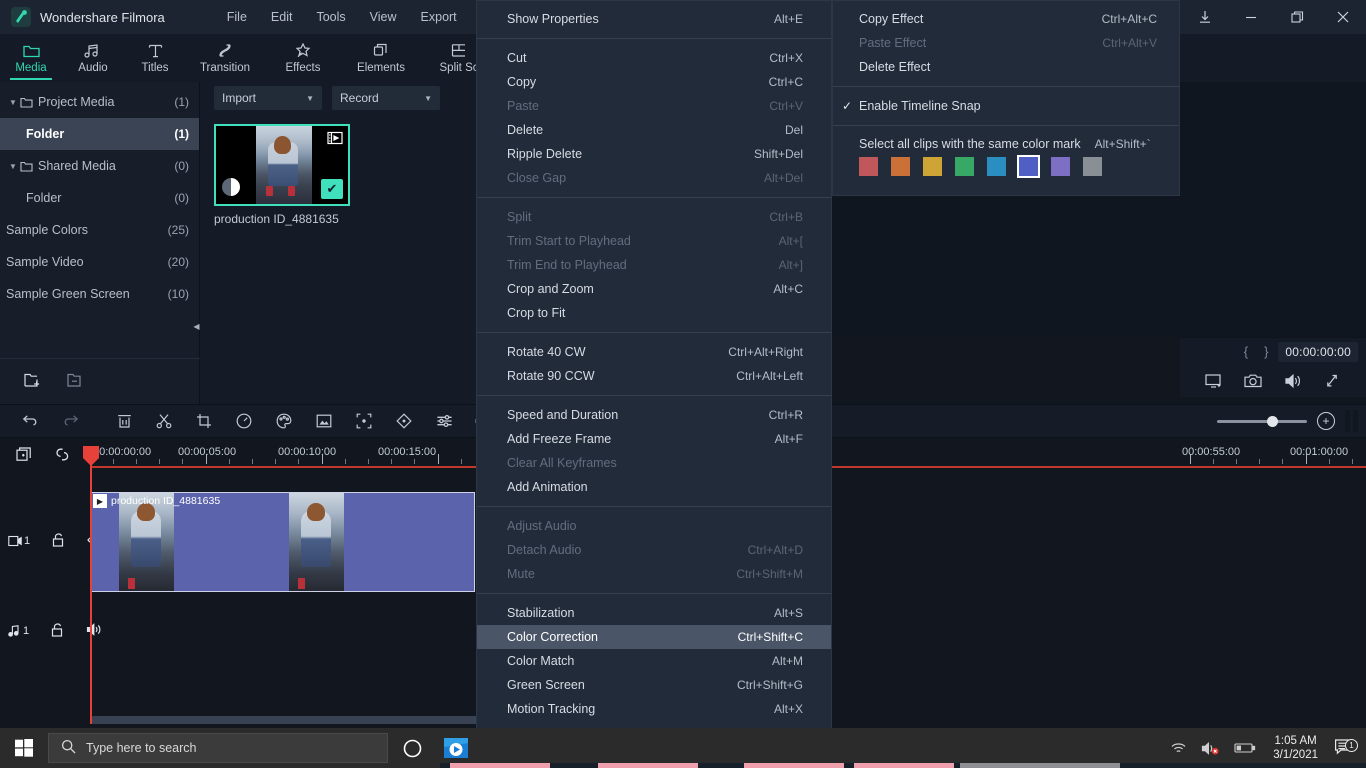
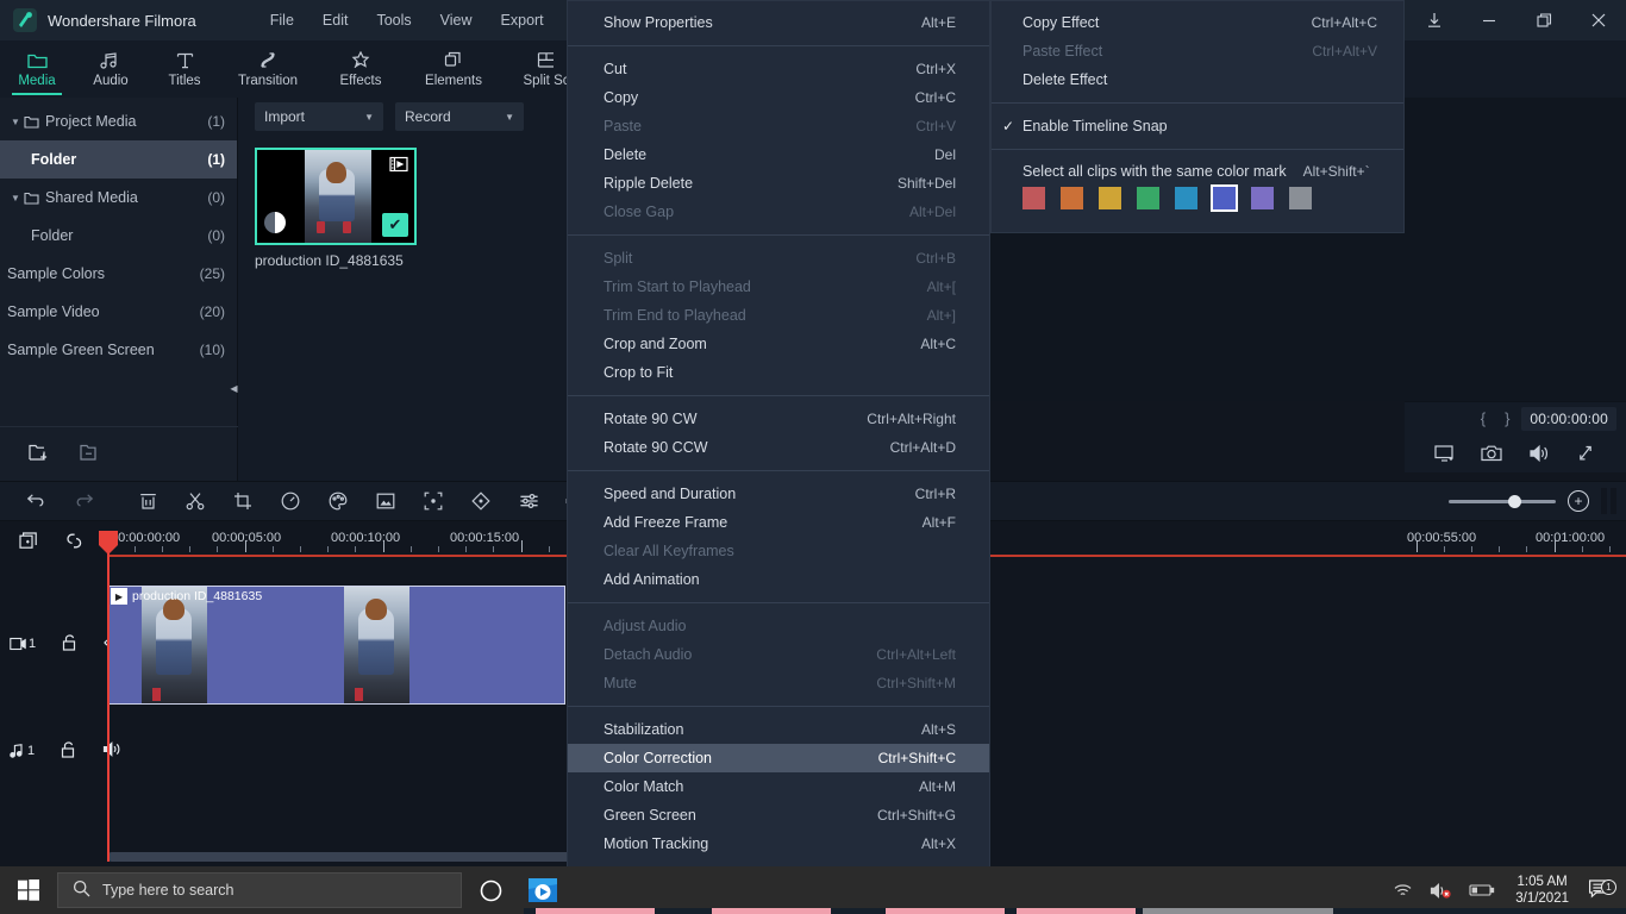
  Wondershare Filmora
  File
  Edit
  Tools
  View
  Export
  Media
  Audio
  Titles
  Transition
  Effects
  Elements
  Split S
  ▼
  Project Media
  (1)
  Folder
  (1)
  ▼
  Shared Media
  (0)
  Folder
  (0)
  Sample Colors
  (25)
  Sample Video
  (20)
  Sample Green Screen
  (10)
  ◀
  Import
  ▼
  Record
  ▼
  ✔
  production ID_4881635
  {
  }
  00:00:00:00
  +
  0:00:00:00
  00:00:05:00
  00:00:10:00
  00:00:15:00
  00:00:55:00
  00:01:00:00
  1
  1
  ▶
  production ID_4881635
  Show Properties
  Alt+E
  Cut
  Ctrl+X
  Copy
  Ctrl+C
  Paste
  Ctrl+V
  Delete
  Del
  Ripple Delete
  Shift+Del
  Close Gap
  Alt+Del
  Split
  Ctrl+B
  Trim Start to Playhead
  Alt+[
  Trim End to Playhead
  Alt+]
  Crop and Zoom
  Alt+C
  Crop to Fit
- Rotate 40 CW
+ Rotate 90 CW
  Ctrl+Alt+Right
  Rotate 90 CCW
- Ctrl+Alt+Left
+ Ctrl+Alt+D
  Speed and Duration
  Ctrl+R
  Add Freeze Frame
  Alt+F
  Clear All Keyframes
  Add Animation
  Adjust Audio
  Detach Audio
- Ctrl+Alt+D
+ Ctrl+Alt+Left
  Mute
  Ctrl+Shift+M
  Stabilization
  Alt+S
  Color Correction
  Ctrl+Shift+C
  Color Match
  Alt+M
  Green Screen
  Ctrl+Shift+G
  Motion Tracking
  Alt+X
  Copy Effect
  Ctrl+Alt+C
  Paste Effect
  Ctrl+Alt+V
  Delete Effect
  ✓
  Enable Timeline Snap
  Select all clips with the same color mark
  Alt+Shift+`
  Type here to search
  1:05 AM
  3/1/2021
  1
